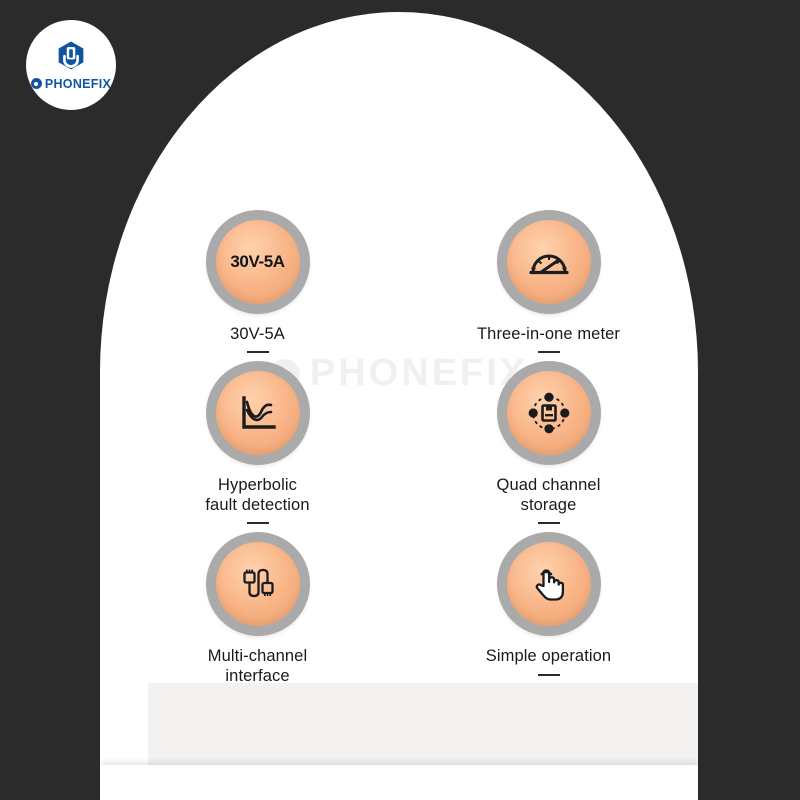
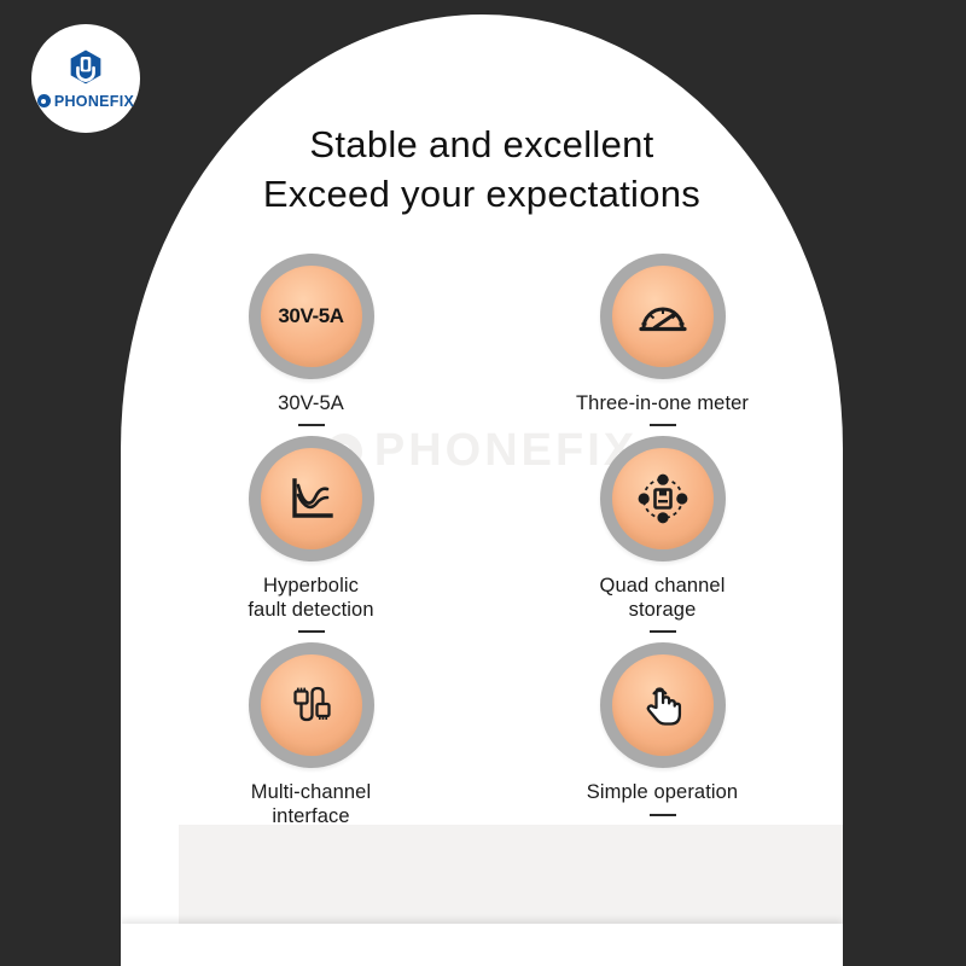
+ Stable and excellent
+ Exceed your expectations
  30V-5A
  30V-5A
  Three-in-one meter
  Hyperbolic
  fault detection
  Quad channel
  storage
  Multi-channel
  interface
  Simple operation
  PHONEFIX
